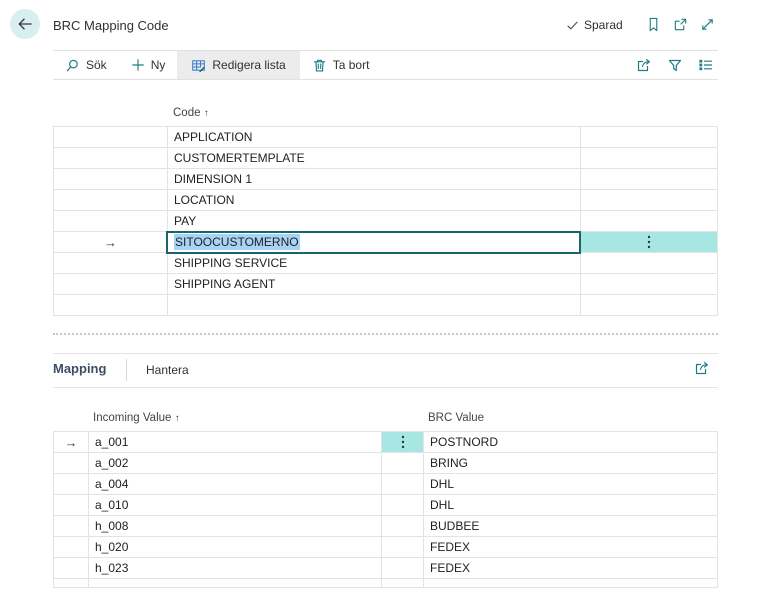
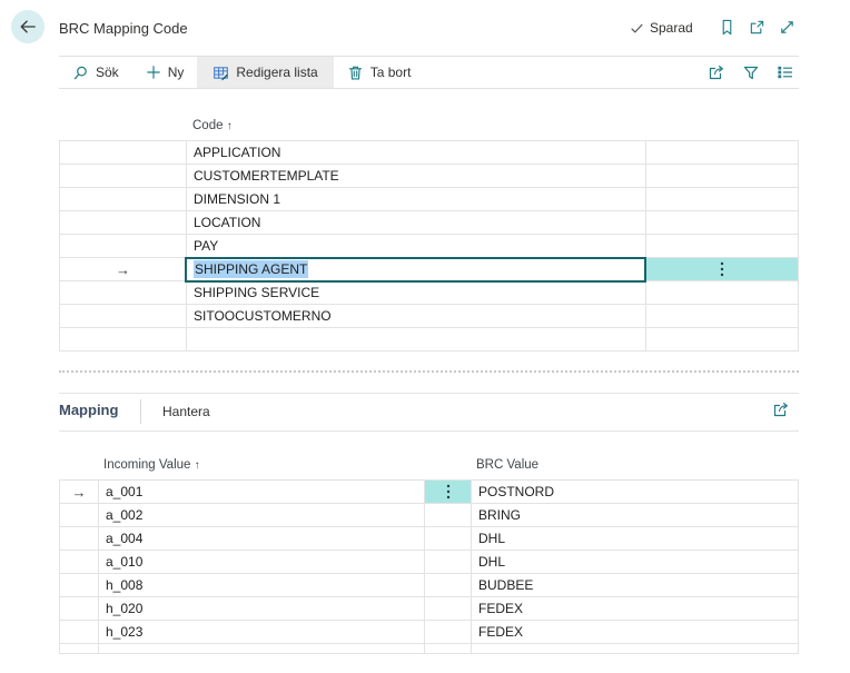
  BRC Mapping Code
  Sparad
  Sök
  Ny
  Redigera lista
  Ta bort
  Code ↑
  APPLICATION
  CUSTOMERTEMPLATE
  DIMENSION 1
  LOCATION
  PAY
  →
- SITOOCUSTOMERNO
+ SHIPPING AGENT
  SHIPPING SERVICE
- SHIPPING AGENT
+ SITOOCUSTOMERNO
  Mapping
  Hantera
  Incoming Value ↑
  BRC Value
  →
  a_001
  POSTNORD
  a_002
  BRING
  a_004
  DHL
  a_010
  DHL
  h_008
  BUDBEE
  h_020
  FEDEX
  h_023
  FEDEX
